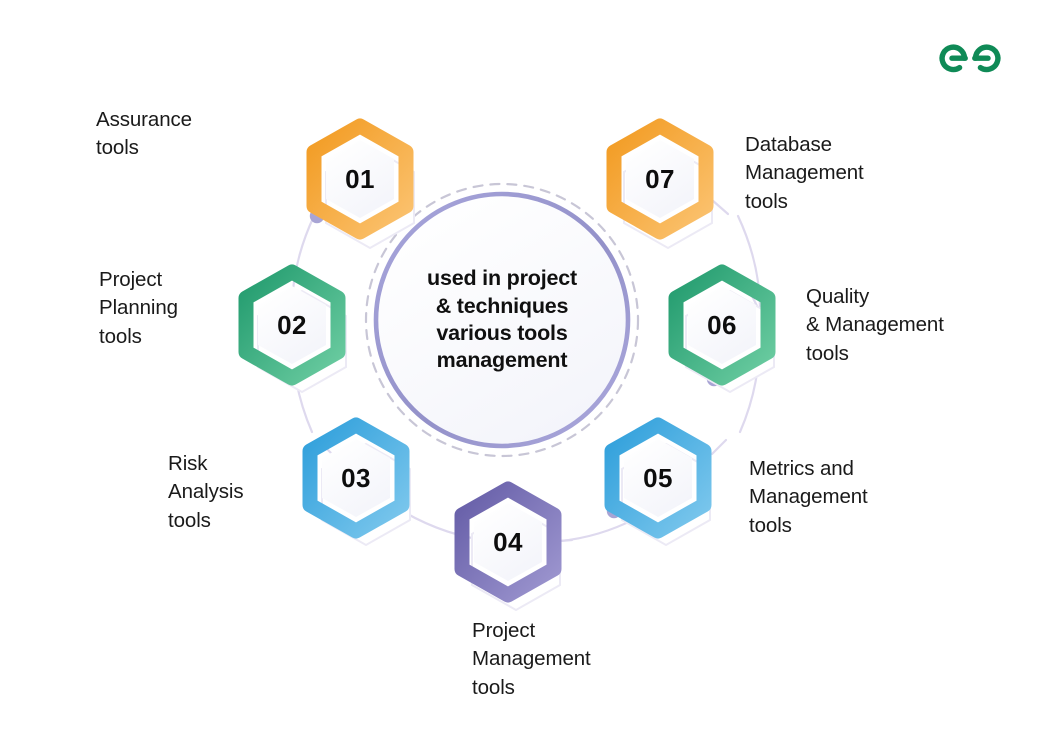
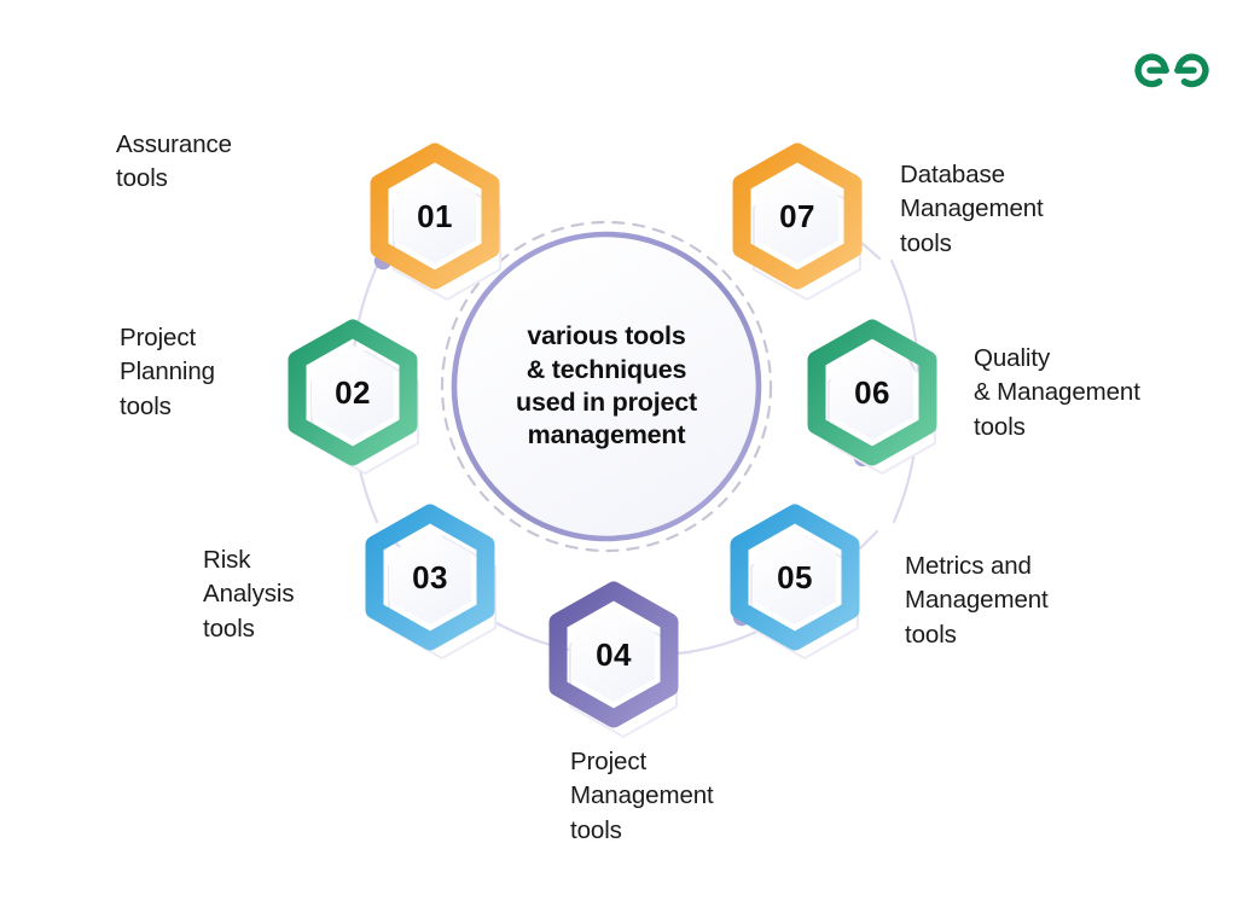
- used in project
+ various tools
  & techniques
- various tools
+ used in project
  management
  01
  02
  03
  04
  05
  06
  07
  Assurance
  tools
  Project
  Planning
  tools
  Risk
  Analysis
  tools
  Project
  Management
  tools
  Metrics and
  Management
  tools
  Quality
  & Management
  tools
  Database
  Management
  tools
